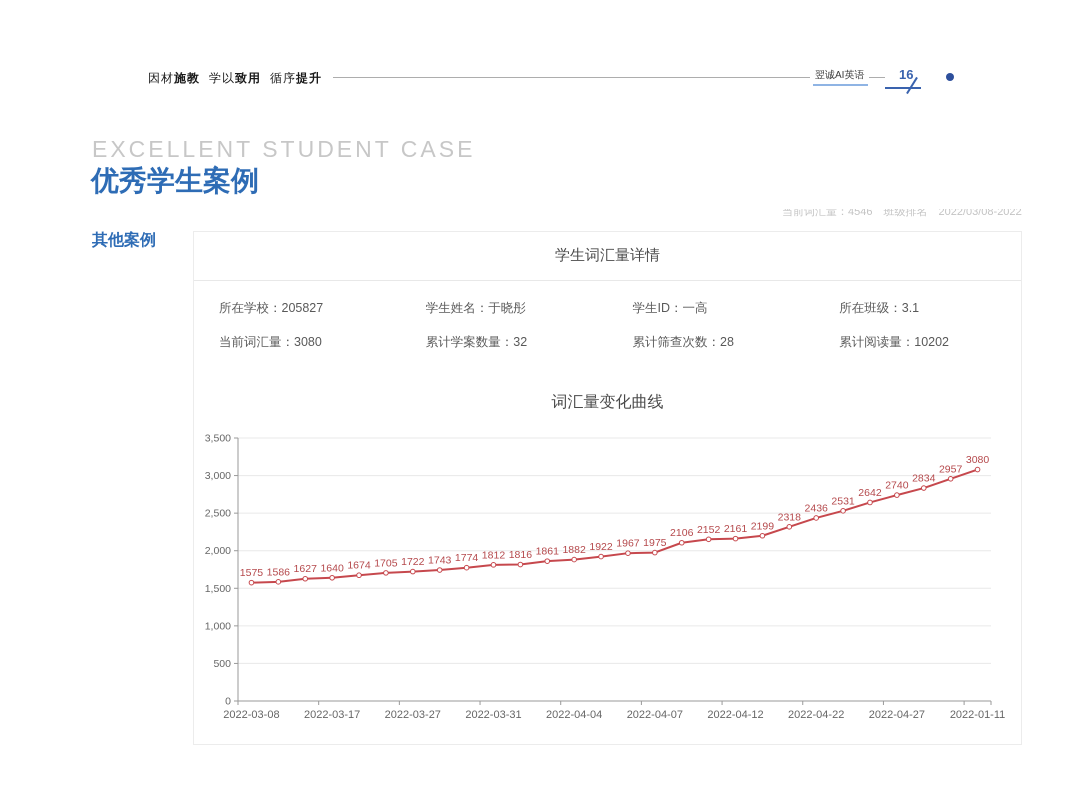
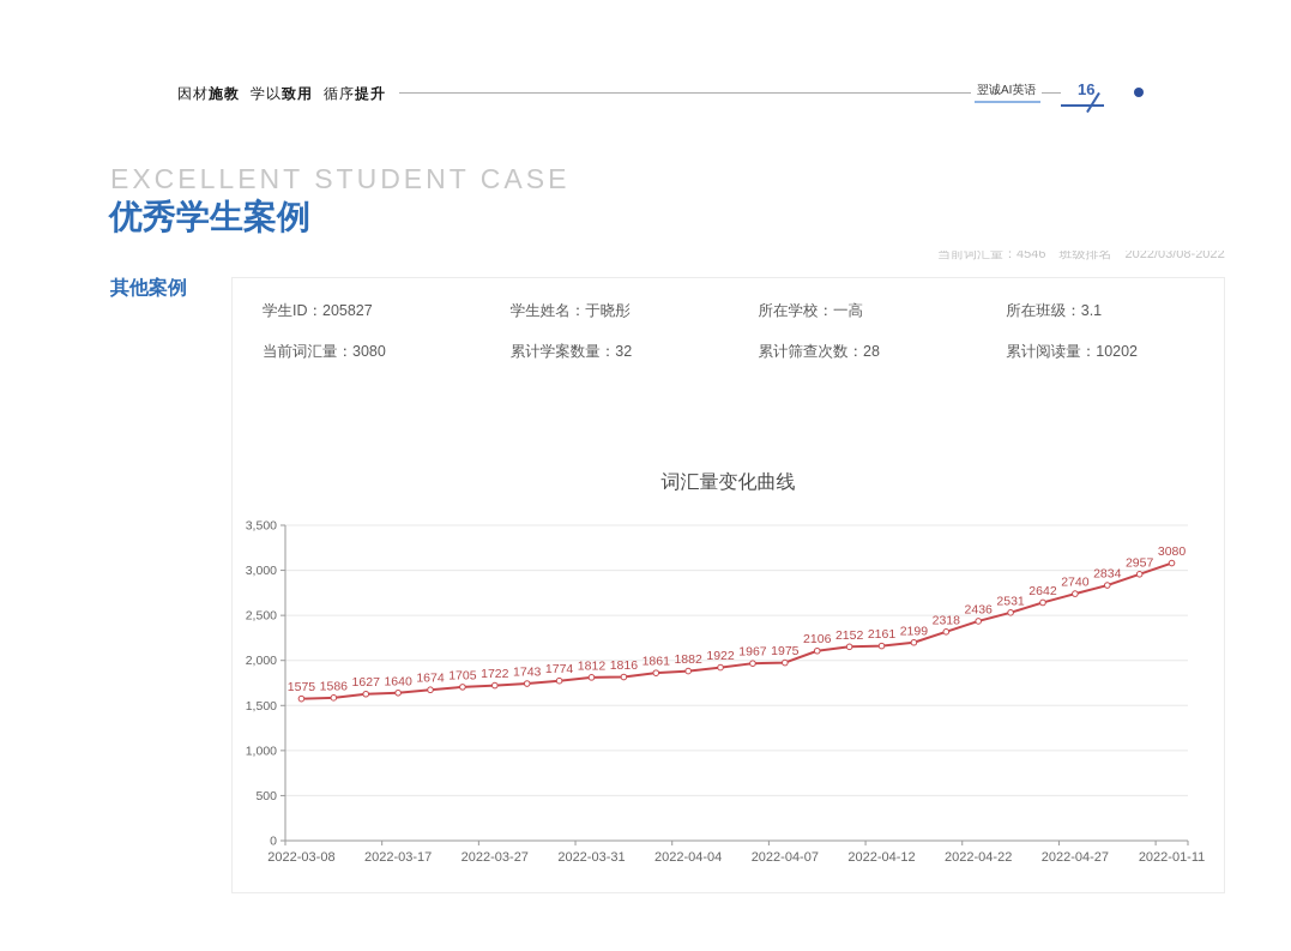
  因材施教 学以致用 循序提升
  翌诚AI英语
  16
  EXCELLENT STUDENT CASE
  优秀学生案例
  其他案例
  当前词汇量：4546 班级排名 2022/03/08-2022
- 学生词汇量详情
- 所在学校：205827
+ 学生ID：205827
  学生姓名：于晓彤
- 学生ID：一高
+ 所在学校：一高
  所在班级：3.1
  当前词汇量：3080
  累计学案数量：32
  累计筛查次数：28
  累计阅读量：10202
  词汇量变化曲线
  0
  500
  1,000
  1,500
  2,000
  2,500
  3,000
  3,500
  2022-03-08
  2022-03-17
  2022-03-27
  2022-03-31
  2022-04-04
  2022-04-07
  2022-04-12
  2022-04-22
  2022-04-27
  2022-01-11
  1575
  1586
  1627
  1640
  1674
  1705
  1722
  1743
  1774
  1812
  1816
  1861
  1882
  1922
  1967
  1975
  2106
  2152
  2161
  2199
  2318
  2436
  2531
  2642
  2740
  2834
  2957
  3080
